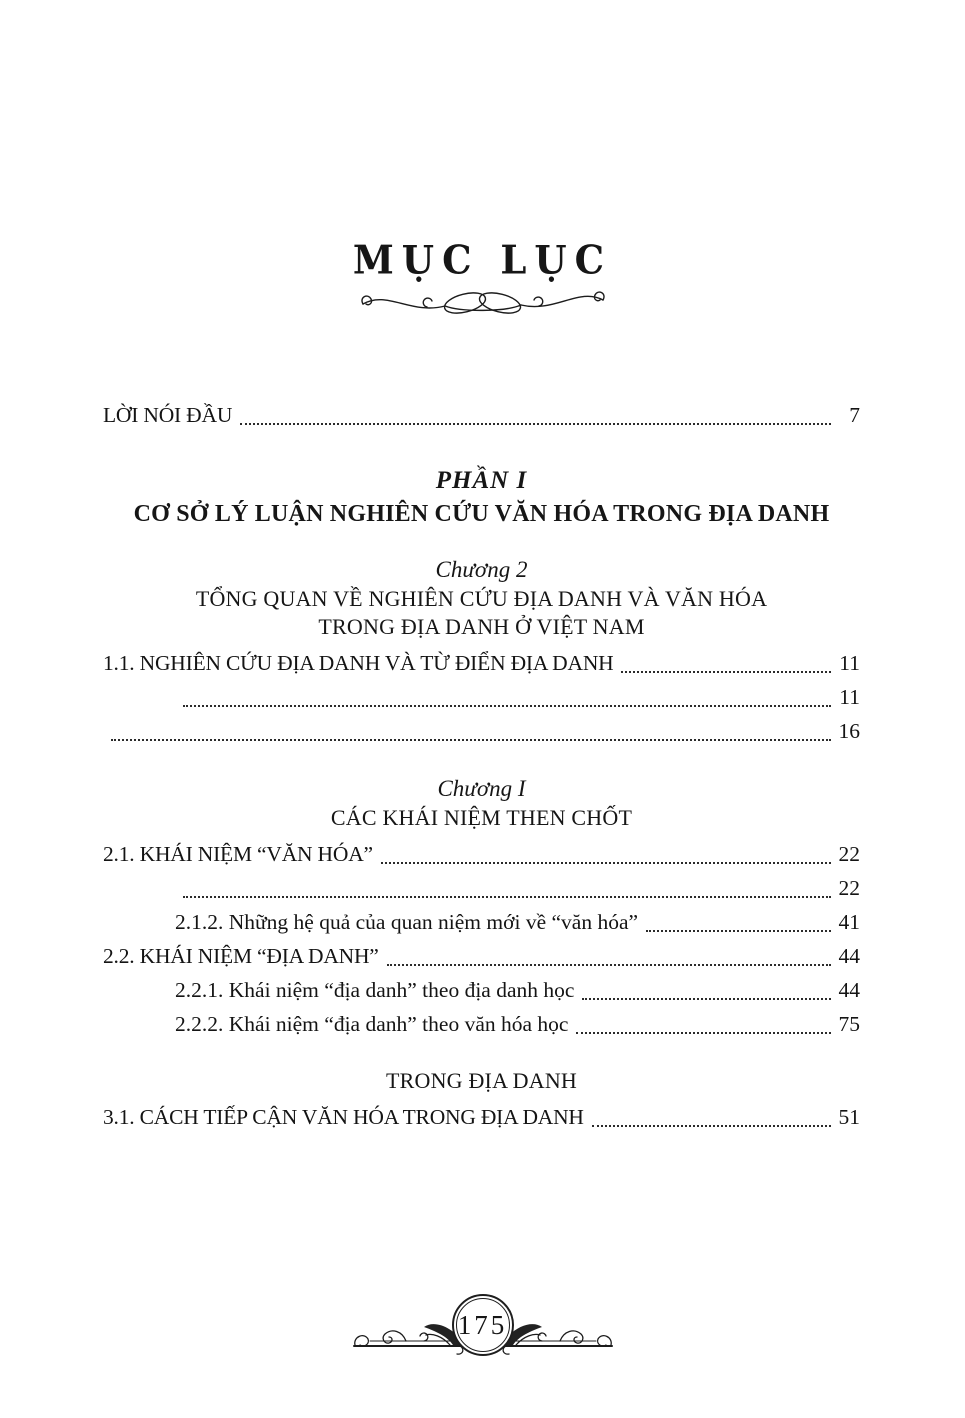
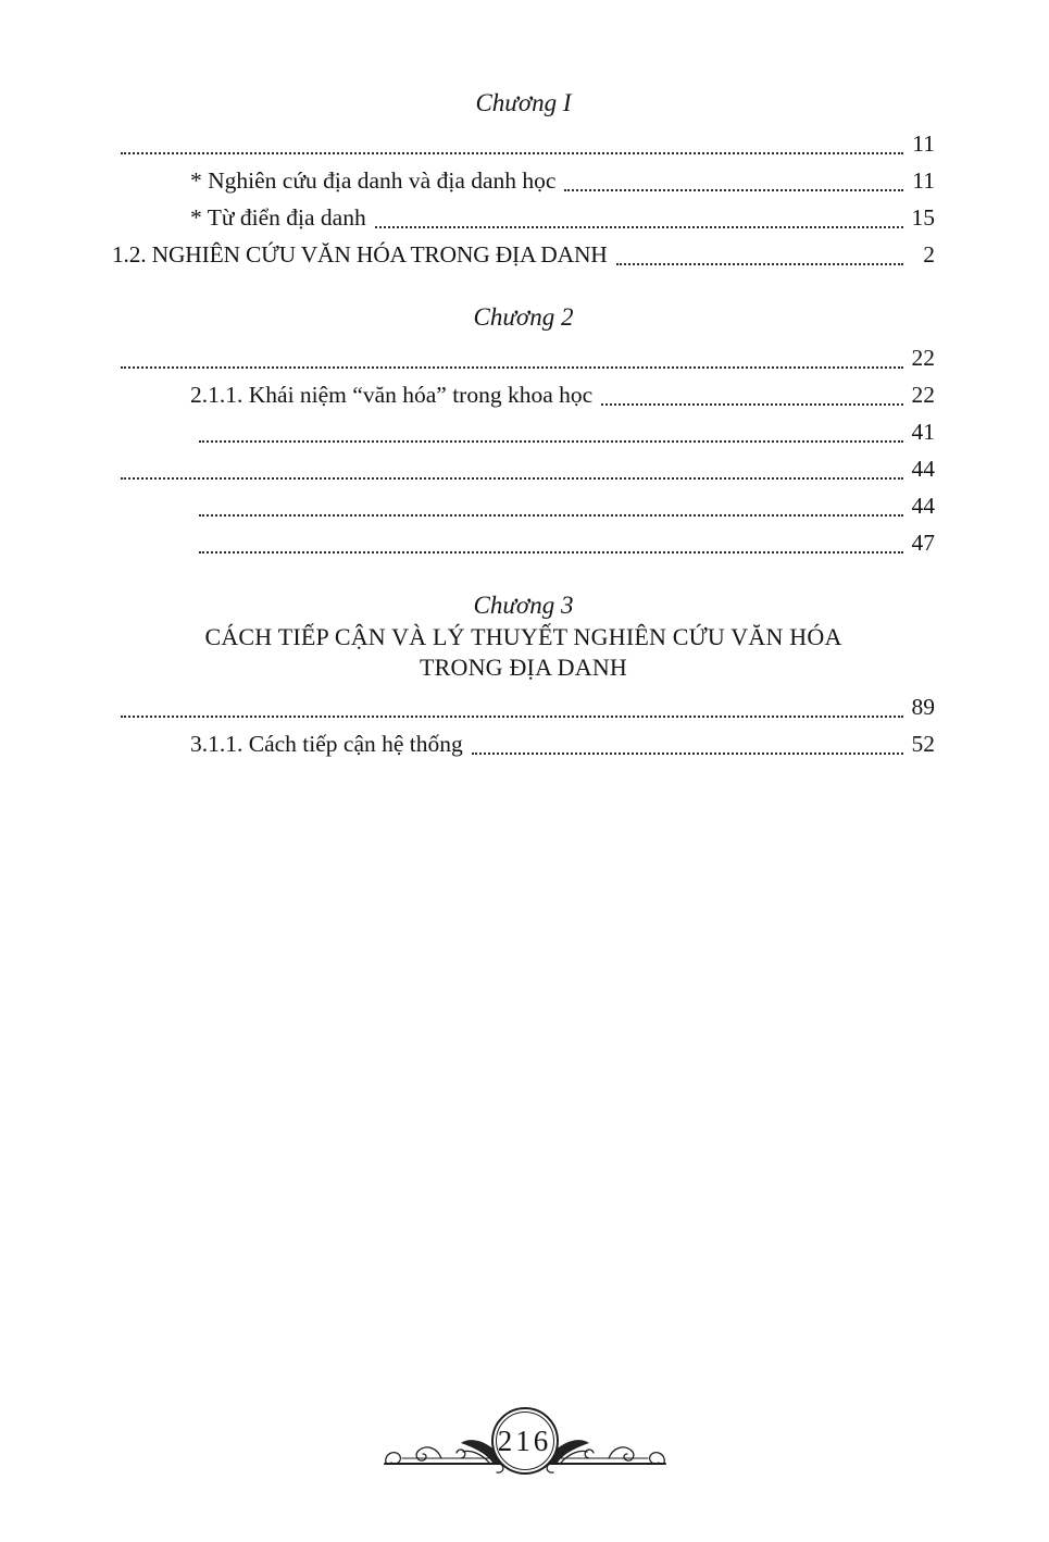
- MỤC LỤC
- LỜI NÓI ĐẦU
- 7
- PHẦN I
- CƠ SỞ LÝ LUẬN NGHIÊN CỨU VĂN HÓA TRONG ĐỊA DANH
- Chương 2
+ Chương I
- TỔNG QUAN VỀ NGHIÊN CỨU ĐỊA DANH VÀ VĂN HÓA
- TRONG ĐỊA DANH Ở VIỆT NAM
- 1.1. NGHIÊN CỨU ĐỊA DANH VÀ TỪ ĐIỂN ĐỊA DANH
  11
+ * Nghiên cứu địa danh và địa danh học
  11
+ * Từ điển địa danh
+ 15
+ 1.2. NGHIÊN CỨU VĂN HÓA TRONG ĐỊA DANH
- 16
+ 2
- Chương I
+ Chương 2
- CÁC KHÁI NIỆM THEN CHỐT
- 2.1. KHÁI NIỆM “VĂN HÓA”
  22
+ 2.1.1. Khái niệm “văn hóa” trong khoa học
  22
- 2.1.2. Những hệ quả của quan niệm mới về “văn hóa”
  41
- 2.2. KHÁI NIỆM “ĐỊA DANH”
  44
- 2.2.1. Khái niệm “địa danh” theo địa danh học
  44
- 2.2.2. Khái niệm “địa danh” theo văn hóa học
- 75
+ 47
+ Chương 3
+ CÁCH TIẾP CẬN VÀ LÝ THUYẾT NGHIÊN CỨU VĂN HÓA
  TRONG ĐỊA DANH
- 3.1. CÁCH TIẾP CẬN VĂN HÓA TRONG ĐỊA DANH
- 51
+ 89
+ 3.1.1. Cách tiếp cận hệ thống
+ 52
- 175
+ 216
